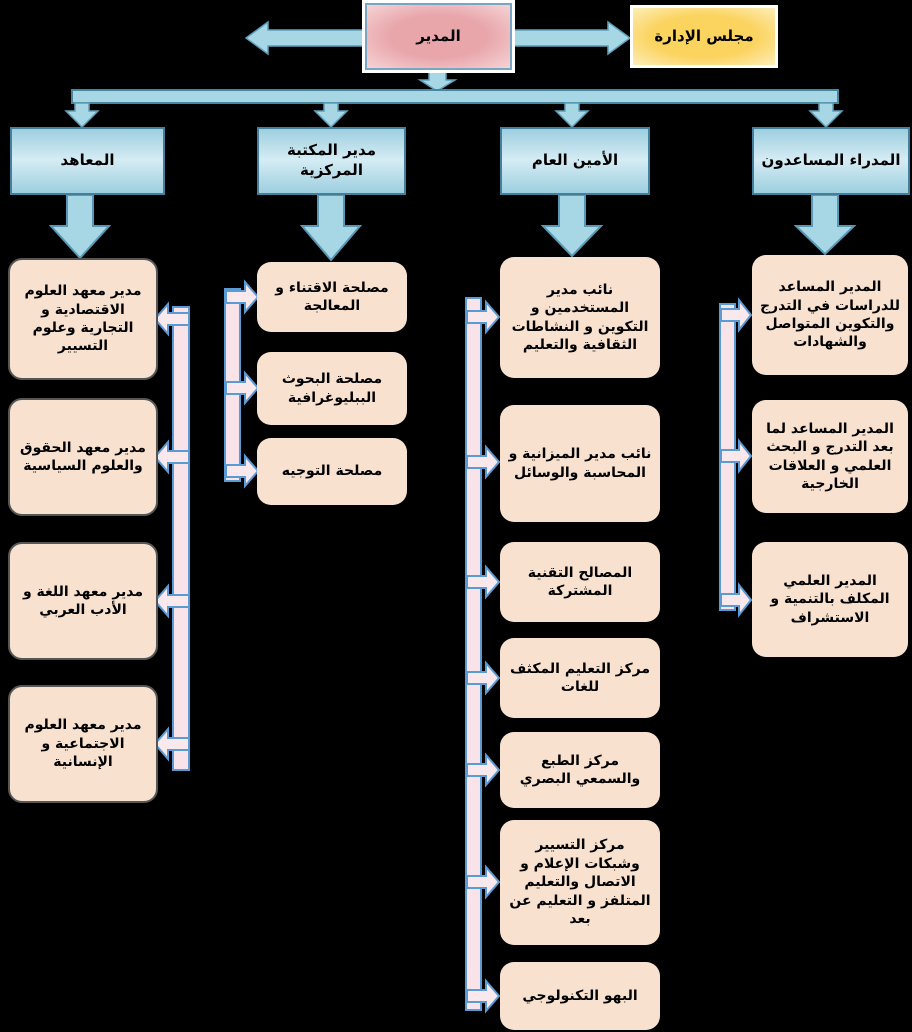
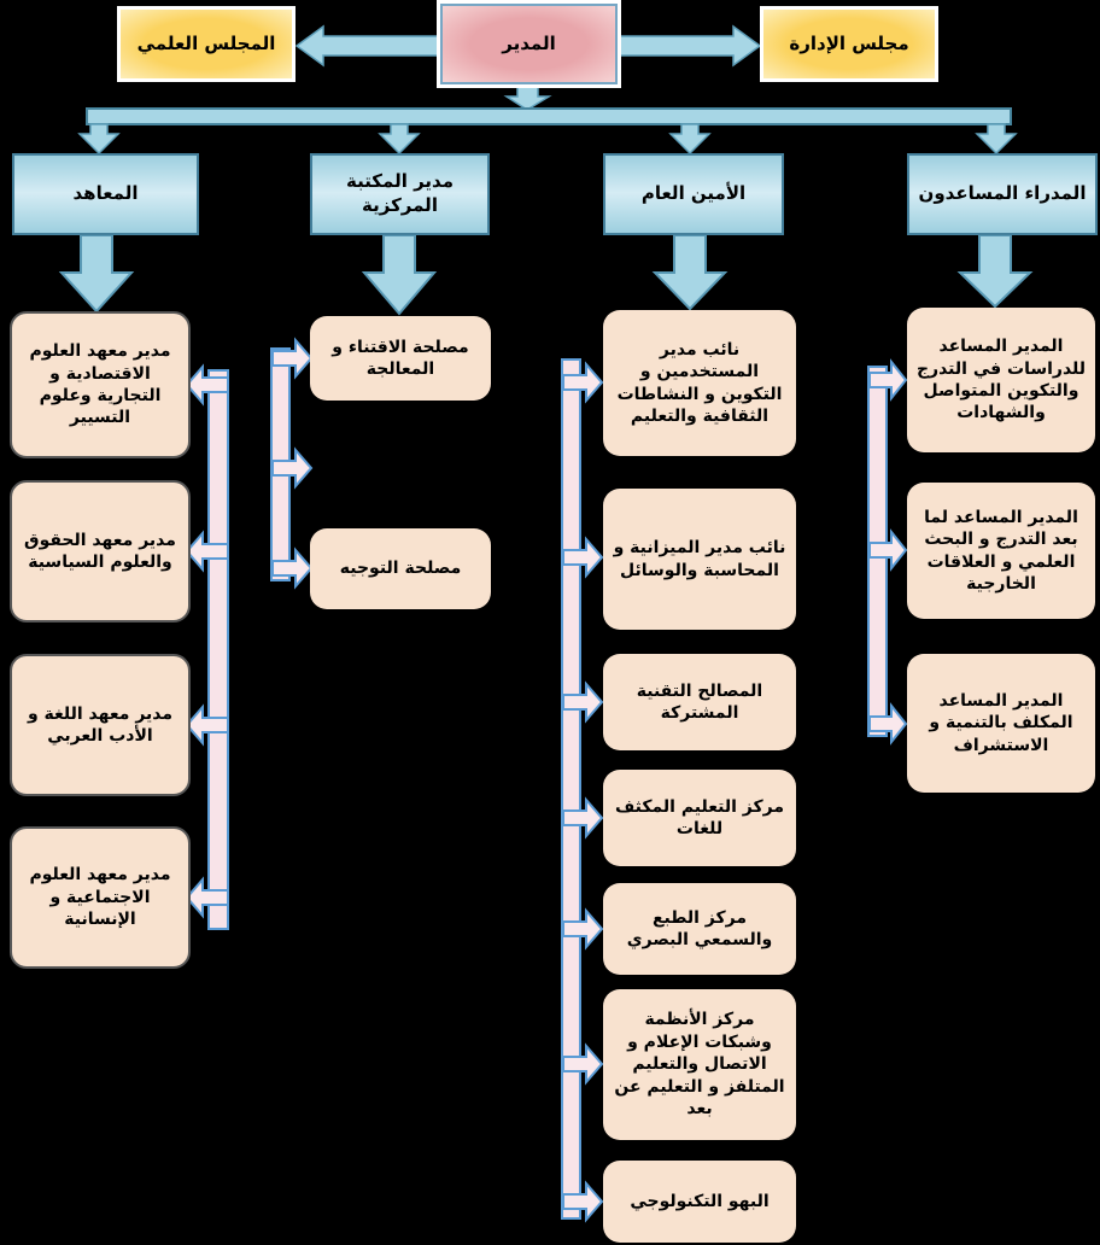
+ المجلس العلمي
  المدير
  مجلس الإدارة
  المعاهد
  مدير المكتبة المركزية
  الأمين العام
  المدراء المساعدون
  مدير معهد العلوم الاقتصادية و التجارية وعلوم التسيير
  مدير معهد الحقوق والعلوم السياسية
  مدير معهد اللغة و الأدب العربي
  مدير معهد العلوم الاجتماعية و الإنسانية
  مصلحة الاقتناء و المعالجة
- مصلحة البحوث الببليوغرافية
  مصلحة التوجيه
  نائب مدير المستخدمين و التكوين و النشاطات الثقافية والتعليم
  نائب مدير الميزانية و المحاسبة والوسائل
  المصالح التقنية المشتركة
  مركز التعليم المكثف للغات
  مركز الطبع والسمعي البصري
- مركز التسيير وشبكات الإعلام و الاتصال والتعليم المتلفز و التعليم عن بعد
+ مركز الأنظمة وشبكات الإعلام و الاتصال والتعليم المتلفز و التعليم عن بعد
  البهو التكنولوجي
  المدير المساعد للدراسات في التدرج والتكوين المتواصل والشهادات
  المدير المساعد لما بعد التدرج و البحث العلمي و العلاقات الخارجية
- المدير العلمي المكلف بالتنمية و الاستشراف
+ المدير المساعد المكلف بالتنمية و الاستشراف
